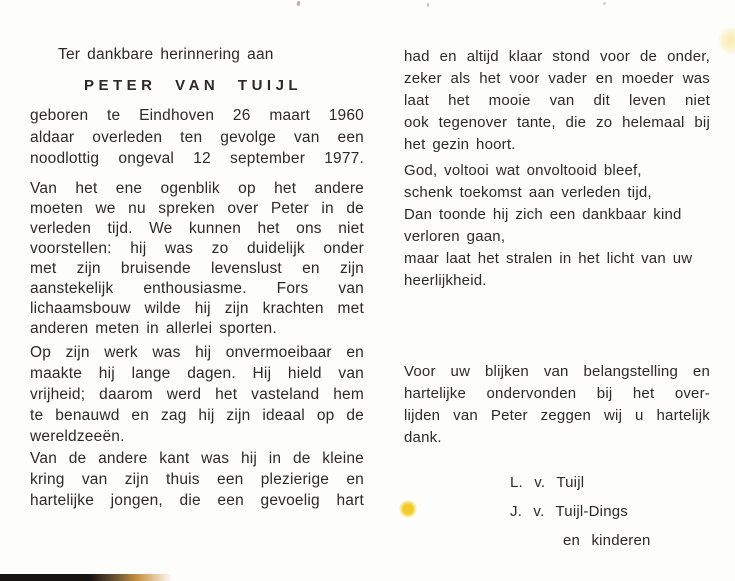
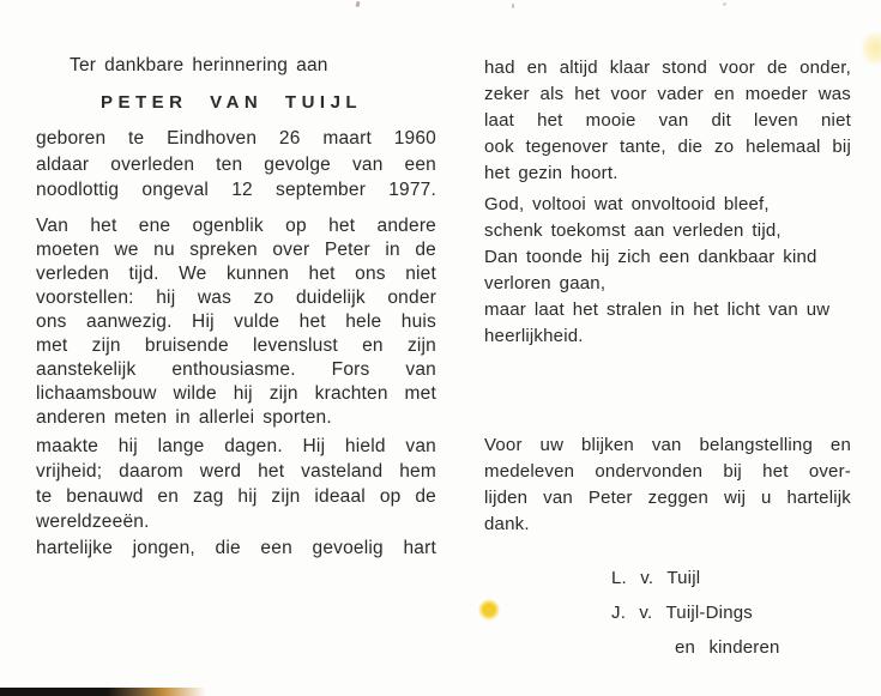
  Ter dankbare herinnering aan
  PETER VAN TUIJL
  geboren te Eindhoven 26 maart 1960
  aldaar overleden ten gevolge van een
  noodlottig ongeval 12 september 1977.
  Van het ene ogenblik op het andere
  moeten we nu spreken over Peter in de
  verleden tijd. We kunnen het ons niet
  voorstellen: hij was zo duidelijk onder
+ ons aanwezig. Hij vulde het hele huis
  met zijn bruisende levenslust en zijn
  aanstekelijk enthousiasme. Fors van
  lichaamsbouw wilde hij zijn krachten met
  anderen meten in allerlei sporten.
- Op zijn werk was hij onvermoeibaar en
  maakte hij lange dagen. Hij hield van
  vrijheid; daarom werd het vasteland hem
  te benauwd en zag hij zijn ideaal op de
  wereldzeeën.
- Van de andere kant was hij in de kleine
- kring van zijn thuis een plezierige en
  hartelijke jongen, die een gevoelig hart
  had en altijd klaar stond voor de onder,
  zeker als het voor vader en moeder was
  laat het mooie van dit leven niet
  ook tegenover tante, die zo helemaal bij
  het gezin hoort.
  God, voltooi wat onvoltooid bleef,
  schenk toekomst aan verleden tijd,
  Dan toonde hij zich een dankbaar kind
  verloren gaan,
  maar laat het stralen in het licht van uw
  heerlijkheid.
  Voor uw blijken van belangstelling en
- hartelijke ondervonden bij het over-
+ medeleven ondervonden bij het over-
  lijden van Peter zeggen wij u hartelijk
  dank.
  L. v. Tuijl
  J. v. Tuijl-Dings
  en kinderen
